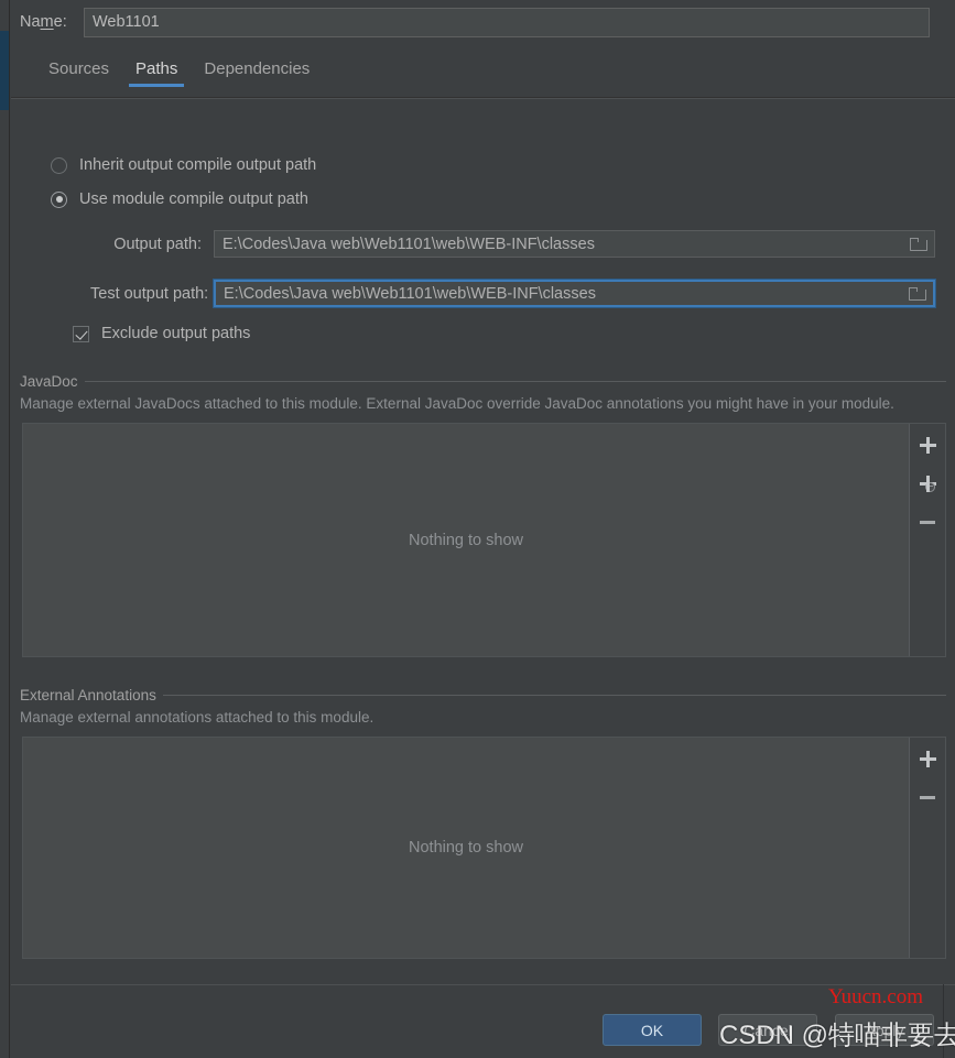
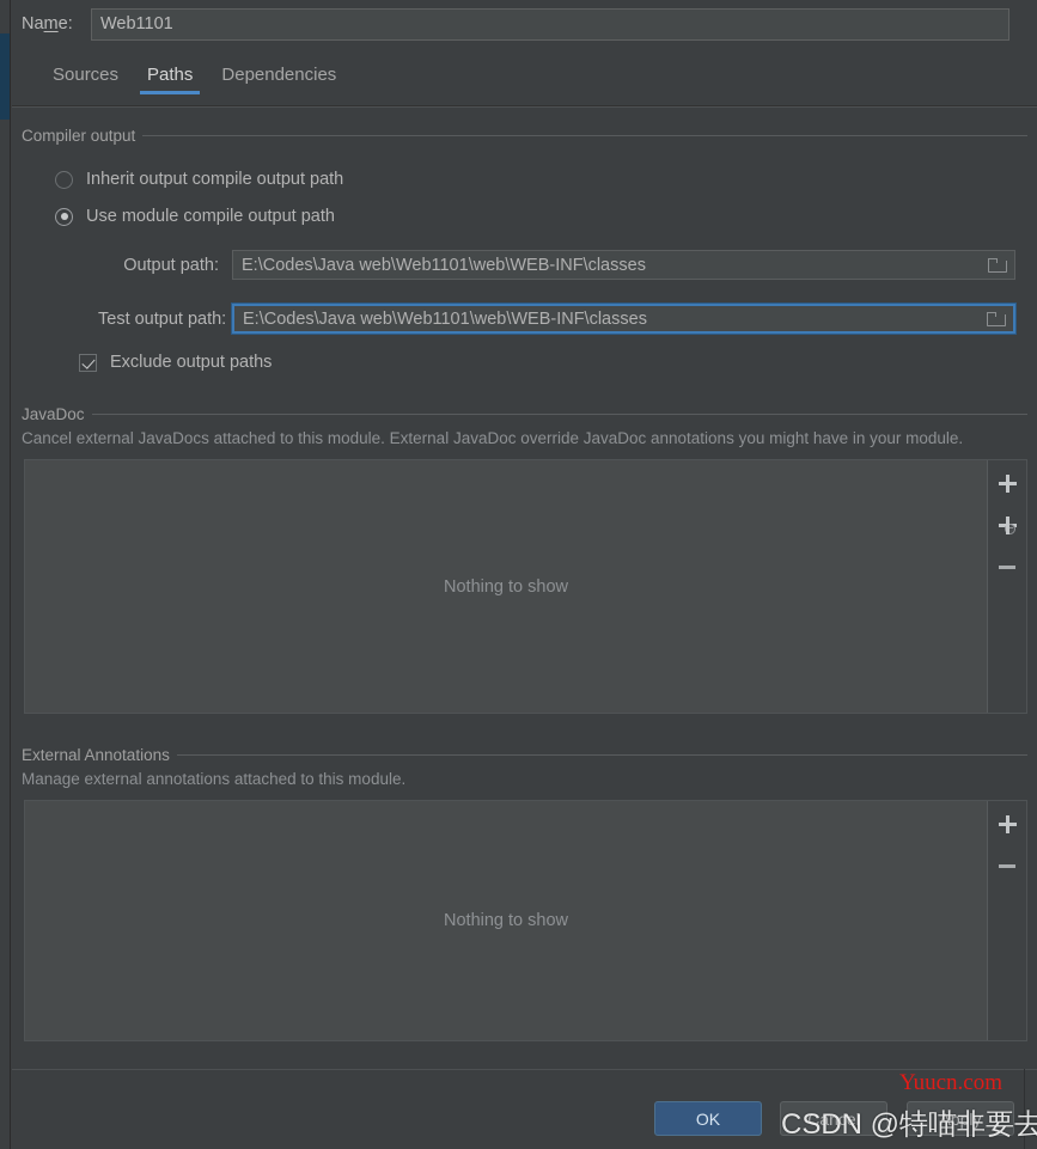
  Name:
  Web1101
  Sources
  Paths
  Dependencies
+ Compiler output
  Inherit output compile output path
  Use module compile output path
  Output path:
  E:\Codes\Java web\Web1101\web\WEB-INF\classes
  Test output path:
  E:\Codes\Java web\Web1101\web\WEB-INF\classes
  Exclude output paths
  JavaDoc
- Manage external JavaDocs attached to this module. External JavaDoc override JavaDoc annotations you might have in your module.
+ Cancel external JavaDocs attached to this module. External JavaDoc override JavaDoc annotations you might have in your module.
  Nothing to show
  External Annotations
  Manage external annotations attached to this module.
  Nothing to show
  OK
  Cancel
  Apply
  Yuucn.com
  CSDN @特喵非要去
